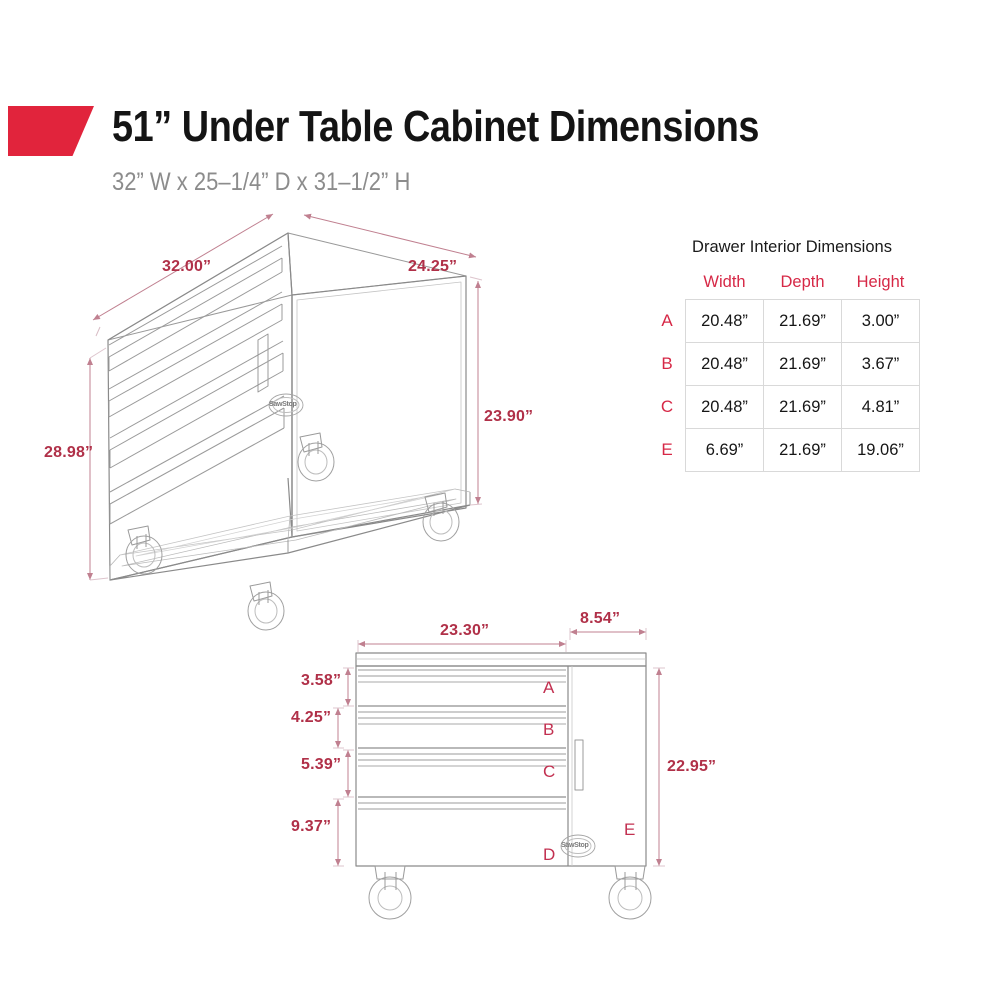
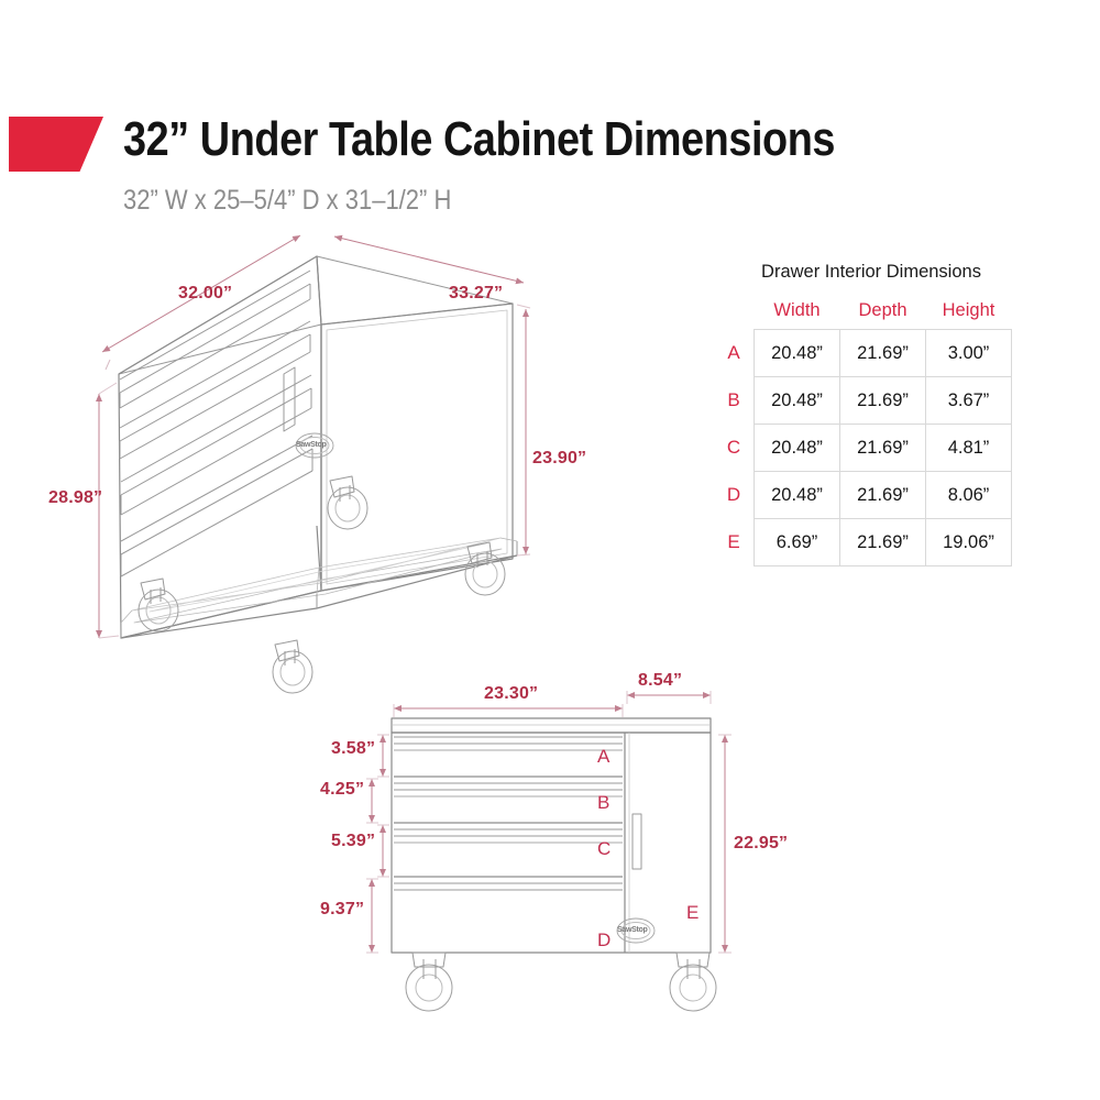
- 51” Under Table Cabinet Dimensions
+ 32” Under Table Cabinet Dimensions
- 32” W x 25–1/4” D x 31–1/2” H
+ 32” W x 25–5/4” D x 31–1/2” H
  Drawer Interior Dimensions
  	Width	Depth	Height
  A	20.48”	21.69”	3.00”
  B	20.48”	21.69”	3.67”
  C	20.48”	21.69”	4.81”
+ D	20.48”	21.69”	8.06”
  E	6.69”	21.69”	19.06”
  32.00”
- 24.25”
+ 33.27”
  28.98”
  23.90”
  23.30”
  8.54”
  22.95”
  3.58”
  4.25”
  5.39”
  9.37”
  A
  B
  C
  D
  E
